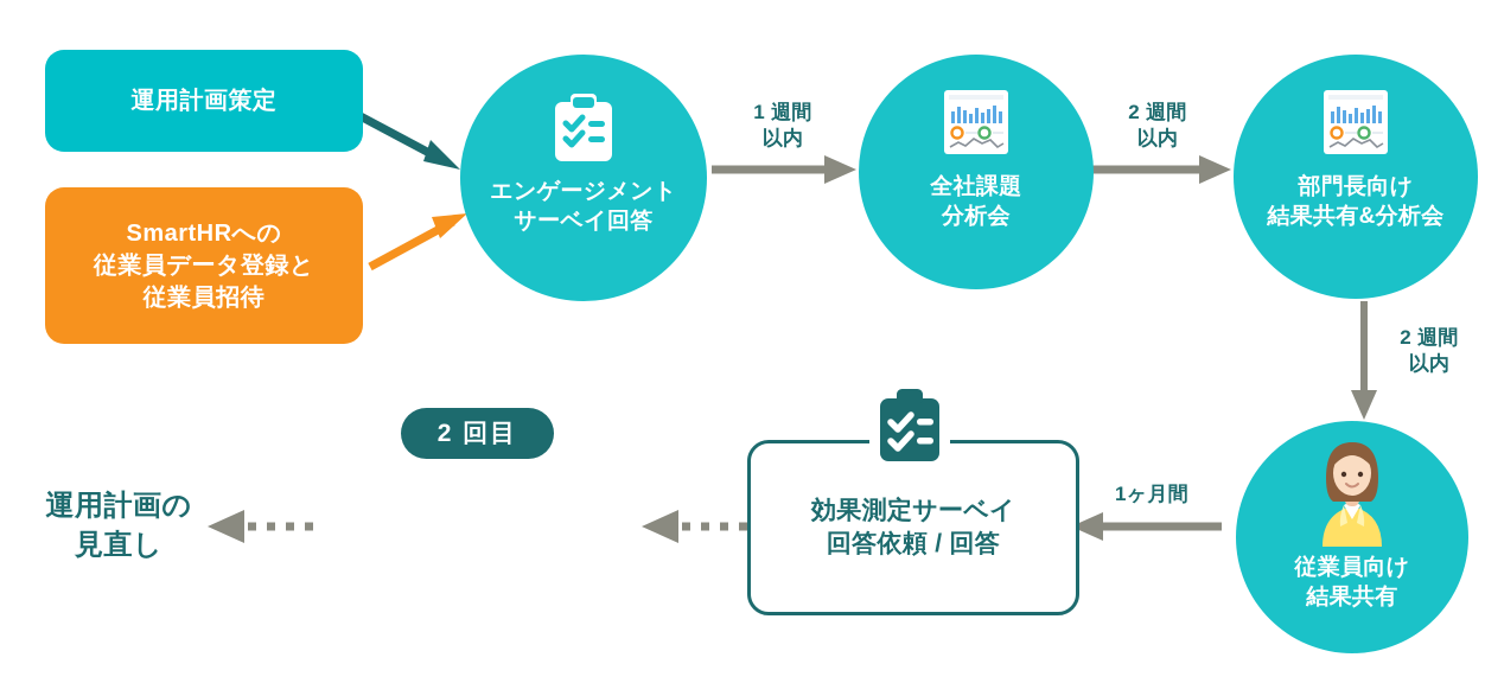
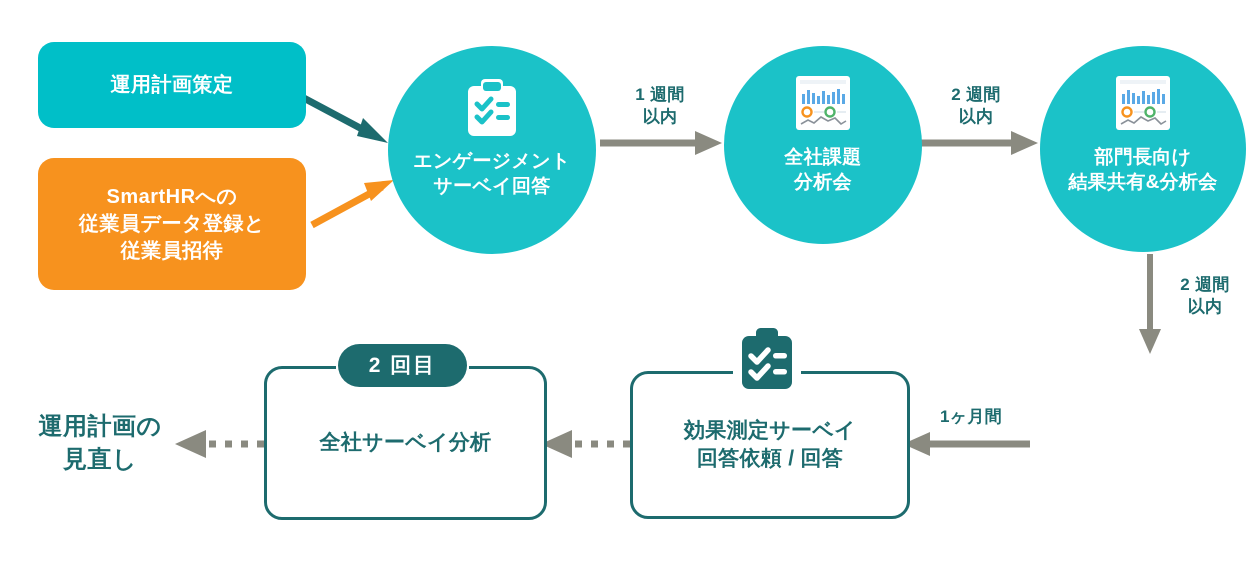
  運用計画策定
  SmartHRへの
  従業員データ登録と
  従業員招待
  エンゲージメント
  サーベイ回答
  全社課題
  分析会
  部門長向け
  結果共有&分析会
- 従業員向け
- 結果共有
  1 週間
  以内
  2 週間
  以内
  2 週間
  以内
  1ヶ月間
  効果測定サーベイ
  回答依頼 / 回答
+ 全社サーベイ分析
  2 回目
  運用計画の
  見直し
